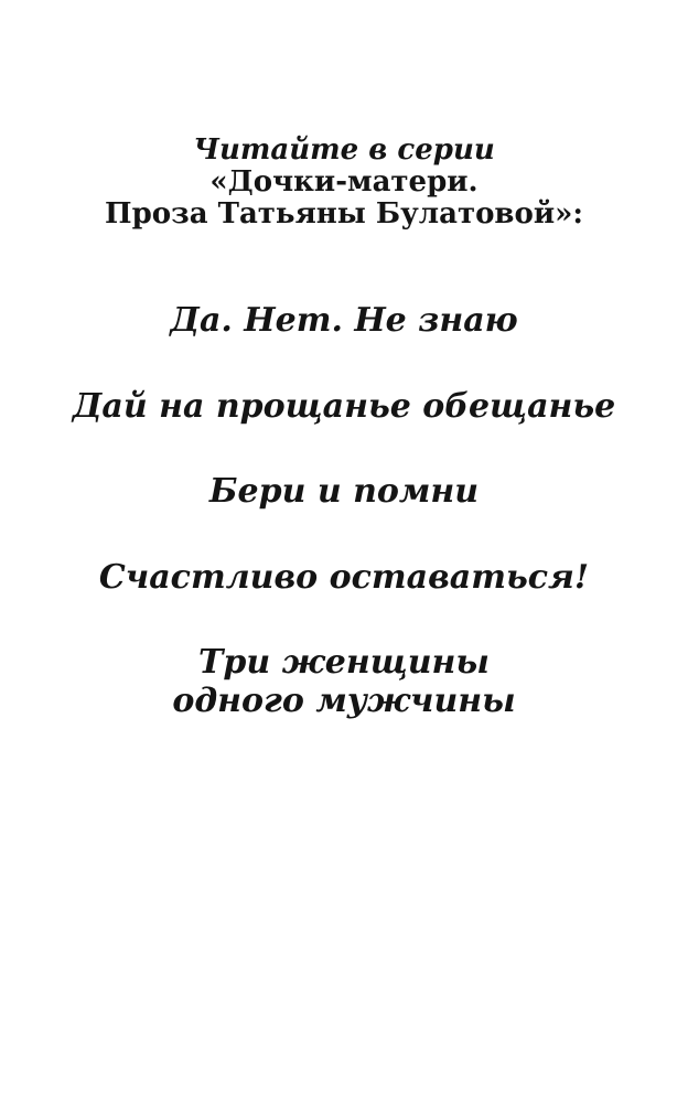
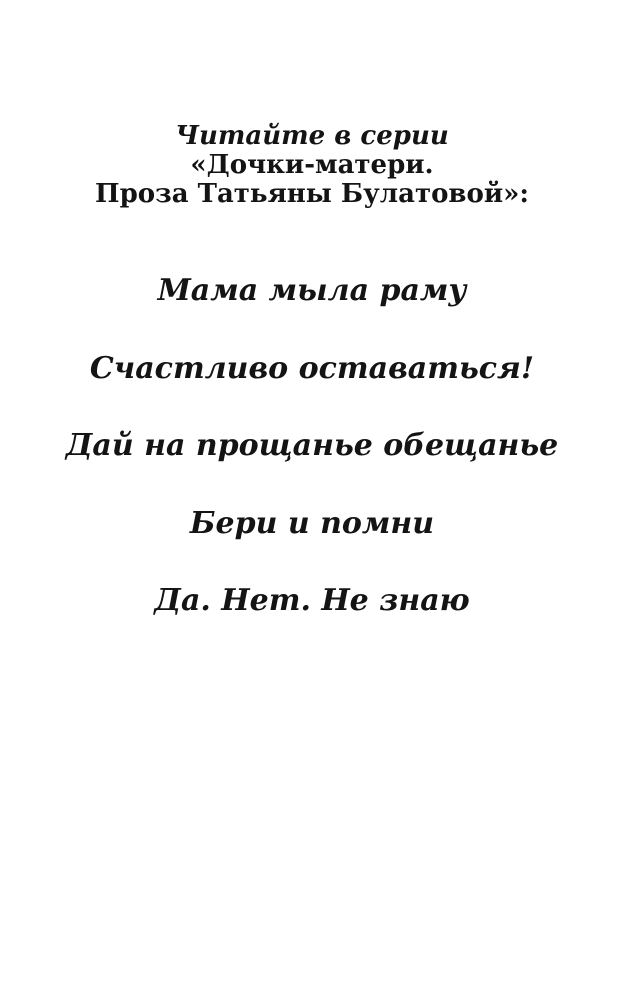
  Читайте в серии
  «Дочки-матери.
  Проза Татьяны Булатовой»:
+ Мама мыла раму
- Да. Нет. Не знаю
+ Счастливо оставаться!
  Дай на прощанье обещанье
  Бери и помни
- Счастливо оставаться!
+ Да. Нет. Не знаю
- Три женщины
- одного мужчины
